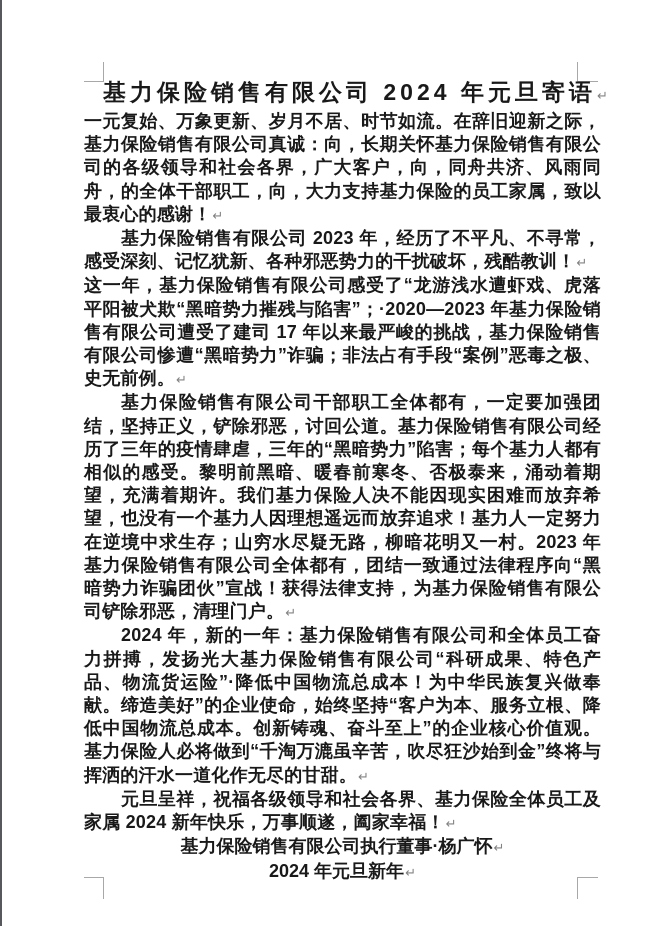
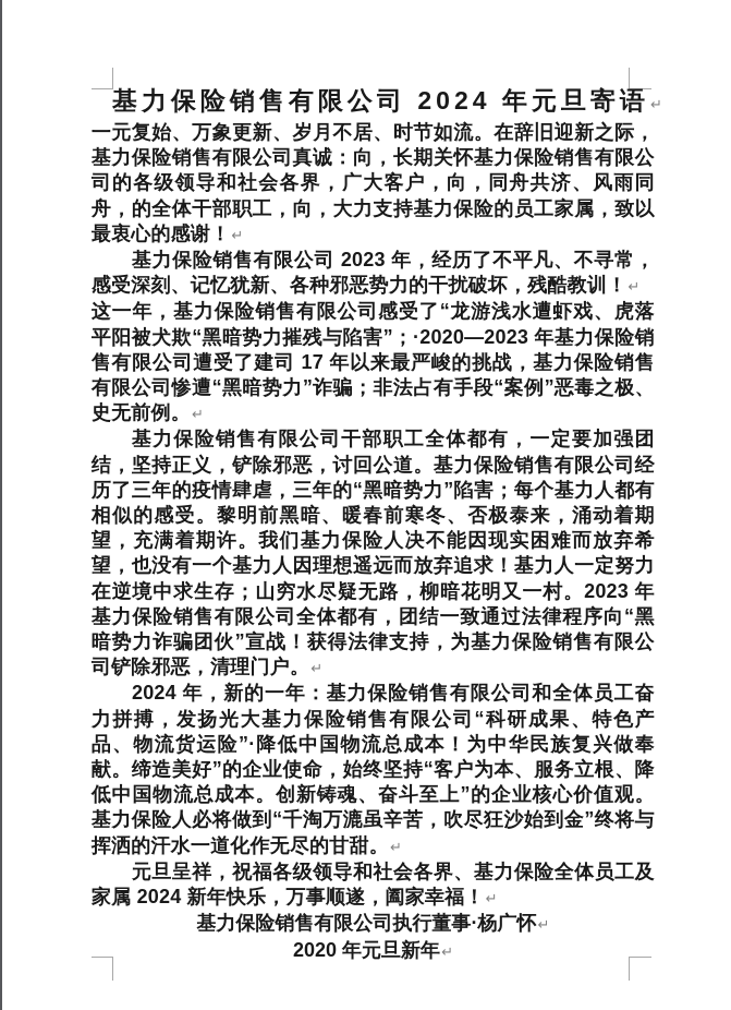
  基力保险销售有限公司 2024 年元旦寄语↵
  一元复始、万象更新、岁月不居、时节如流。在辞旧迎新之际，基力保险销售有限公司真诚：向，长期关怀基力保险销售有限公司的各级领导和社会各界，广大客户，向，同舟共济、风雨同舟，的全体干部职工，向，大力支持基力保险的员工家属，致以最衷心的感谢！↵
  基力保险销售有限公司 2023 年，经历了不平凡、不寻常，感受深刻、记忆犹新、各种邪恶势力的干扰破坏，残酷教训！↵
  这一年，基力保险销售有限公司感受了“龙游浅水遭虾戏、虎落平阳被犬欺“黑暗势力摧残与陷害”；·2020—2023 年基力保险销售有限公司遭受了建司 17 年以来最严峻的挑战，基力保险销售有限公司惨遭“黑暗势力”诈骗；非法占有手段“案例”恶毒之极、史无前例。↵
  基力保险销售有限公司干部职工全体都有，一定要加强团结，坚持正义，铲除邪恶，讨回公道。基力保险销售有限公司经历了三年的疫情肆虐，三年的“黑暗势力”陷害；每个基力人都有相似的感受。黎明前黑暗、暖春前寒冬、否极泰来，涌动着期望，充满着期许。我们基力保险人决不能因现实困难而放弃希望，也没有一个基力人因理想遥远而放弃追求！基力人一定努力在逆境中求生存；山穷水尽疑无路，柳暗花明又一村。2023 年基力保险销售有限公司全体都有，团结一致通过法律程序向“黑暗势力诈骗团伙”宣战！获得法律支持，为基力保险销售有限公司铲除邪恶，清理门户。↵
  2024 年，新的一年：基力保险销售有限公司和全体员工奋力拼搏，发扬光大基力保险销售有限公司“科研成果、特色产品、物流货运险”·降低中国物流总成本！为中华民族复兴做奉献。缔造美好”的企业使命，始终坚持“客户为本、服务立根、降低中国物流总成本。创新铸魂、奋斗至上”的企业核心价值观。基力保险人必将做到“千淘万漉虽辛苦，吹尽狂沙始到金”终将与挥洒的汗水一道化作无尽的甘甜。↵
  元旦呈祥，祝福各级领导和社会各界、基力保险全体员工及家属 2024 新年快乐，万事顺遂，阖家幸福！↵
  基力保险销售有限公司执行董事·杨广怀↵
- 2024 年元旦新年↵
+ 2020 年元旦新年↵
